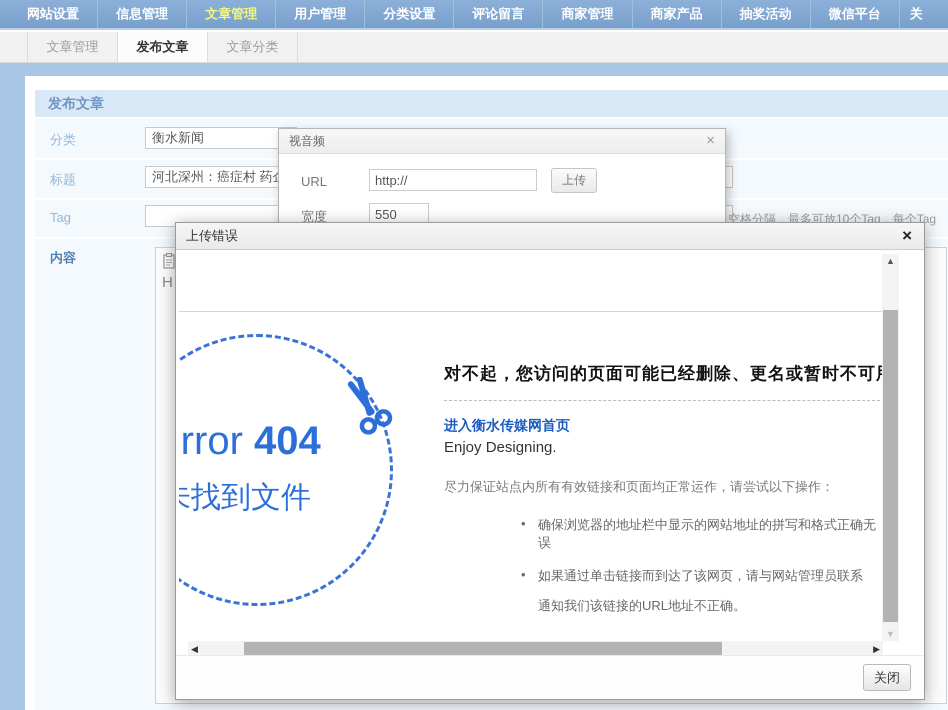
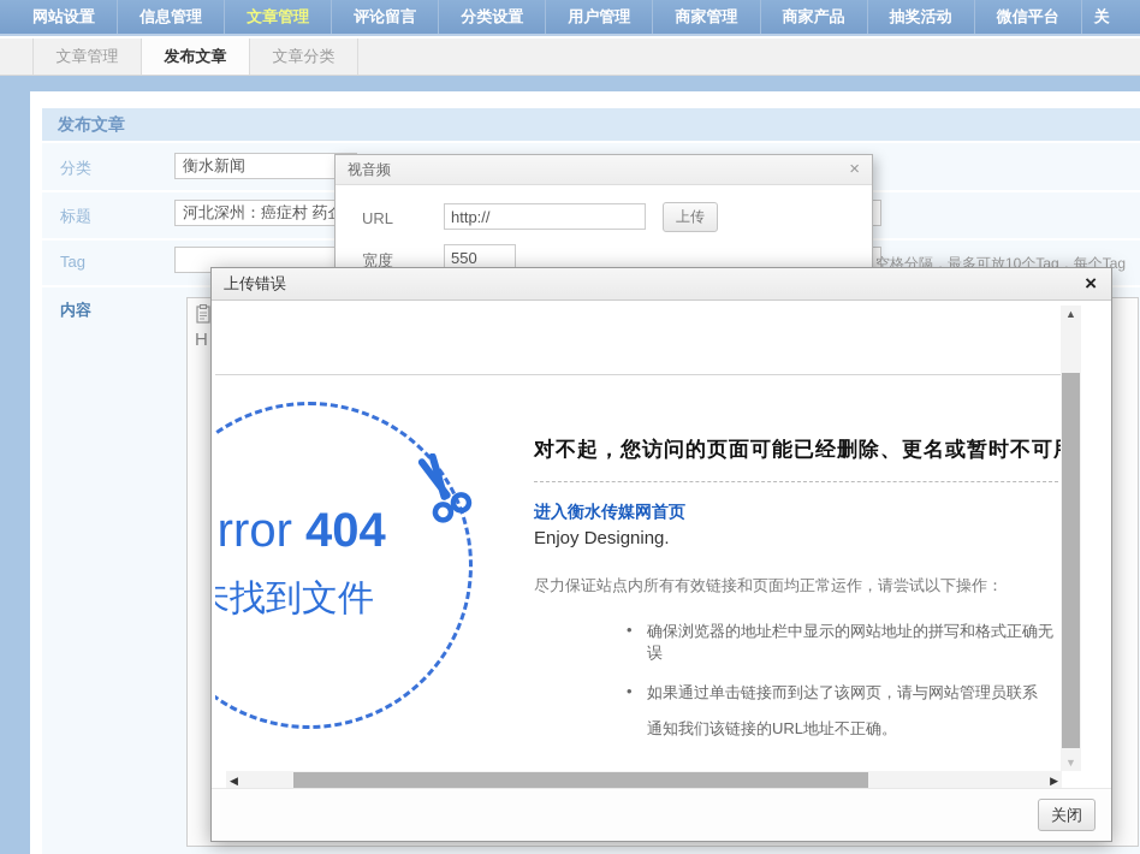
  网站设置
  信息管理
  文章管理
- 用户管理
+ 评论留言
  分类设置
- 评论留言
+ 用户管理
  商家管理
  商家产品
  抽奖活动
  微信平台
  关
  文章管理
  发布文章
  文章分类
  发布文章
  分类
  衡水新闻
  标题
  河北深州：癌症村 药
  Tag
  空格分隔，最多可放10个Tag，每个Tag
  内容
  H
  视音频
  ×
  URL
  http://
  上传
  宽度
  550
  上传错误
  ×
  rror 404
  找到文件
  对不起，您访问的页面可能已经删除、更名或暂时不可
  进入衡水传媒网首页
  Enjoy Designing.
  尽力保证站点内所有有效链接和页面均正常运作，请尝试以下操作：
  确保浏览器的地址栏中显示的网站地址的拼写和格式正确无误
  如果通过单击链接而到达了该网页，请与网站管理员联系
  通知我们该链接的URL地址不正确。
  ▲
  ▼
  ◀
  ▶
  关闭
